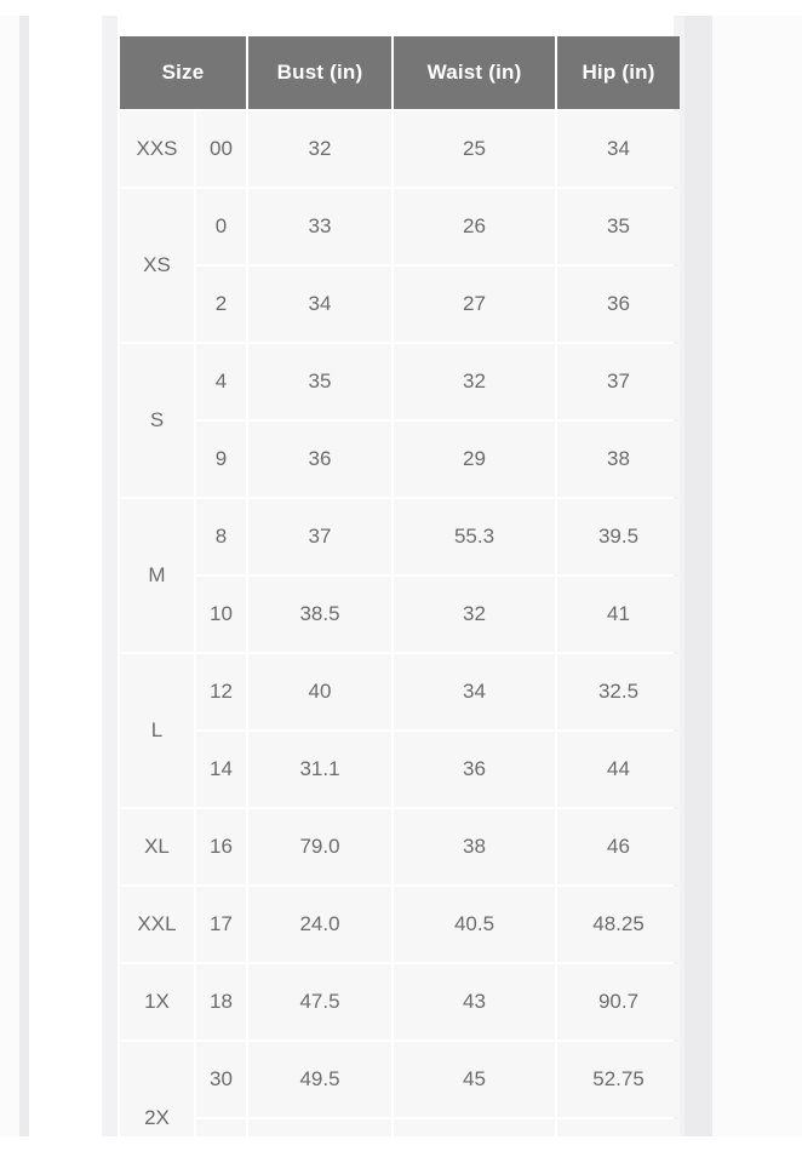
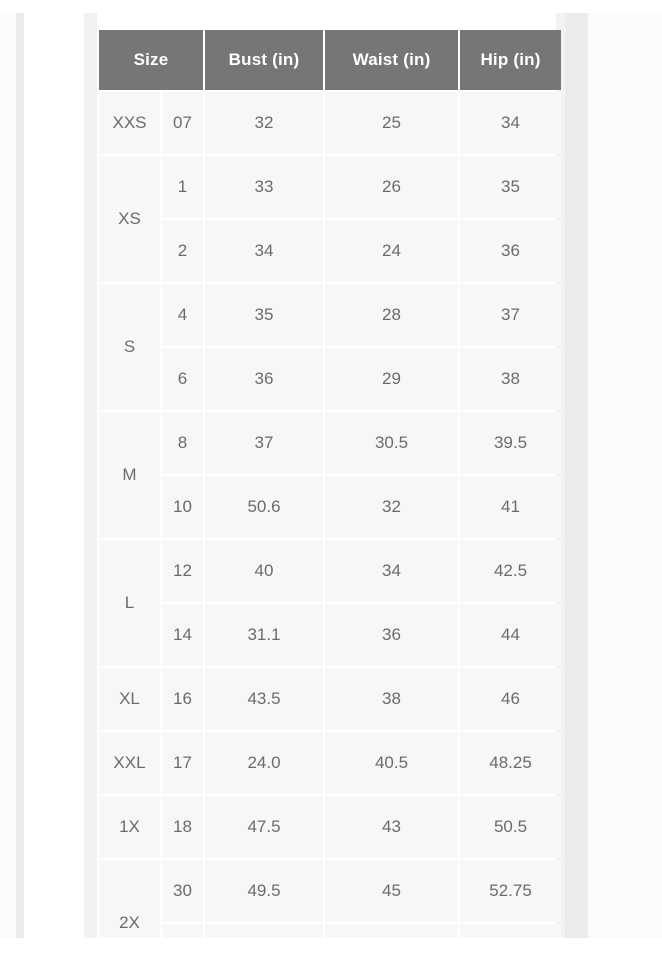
  Size	Bust (in)	Waist (in)	Hip (in)
- XXS	00	32	25	34
+ XXS	07	32	25	34
- XS	0	33	26	35
+ XS	1	33	26	35
- 2	34	27	36
+ 2	34	24	36
- S	4	35	32	37
+ S	4	35	28	37
- 9	36	29	38
+ 6	36	29	38
- M	8	37	55.3	39.5
+ M	8	37	30.5	39.5
- 10	38.5	32	41
+ 10	50.6	32	41
- L	12	40	34	32.5
+ L	12	40	34	42.5
  14	31.1	36	44
- XL	16	79.0	38	46
+ XL	16	43.5	38	46
  XXL	17	24.0	40.5	48.25
- 1X	18	47.5	43	90.7
+ 1X	18	47.5	43	50.5
  2X	30	49.5	45	52.75
